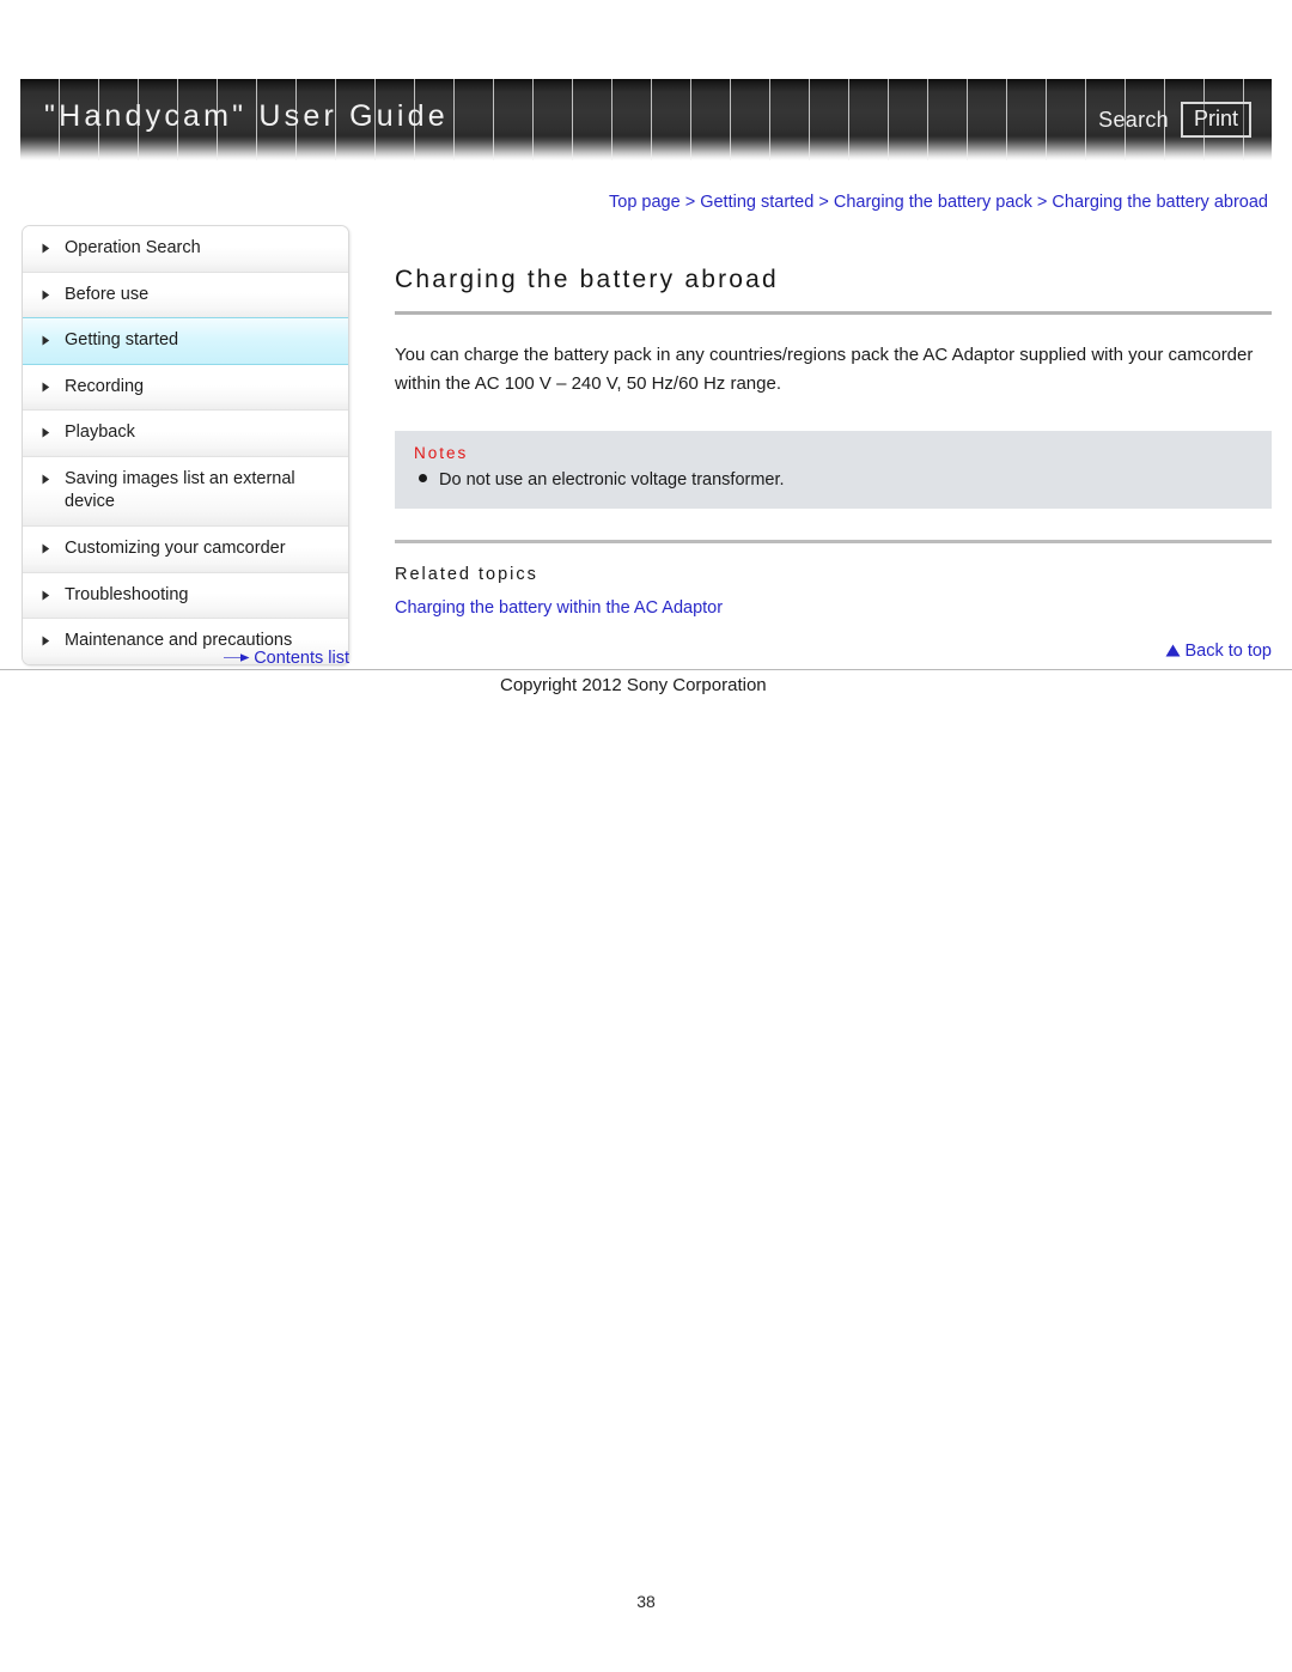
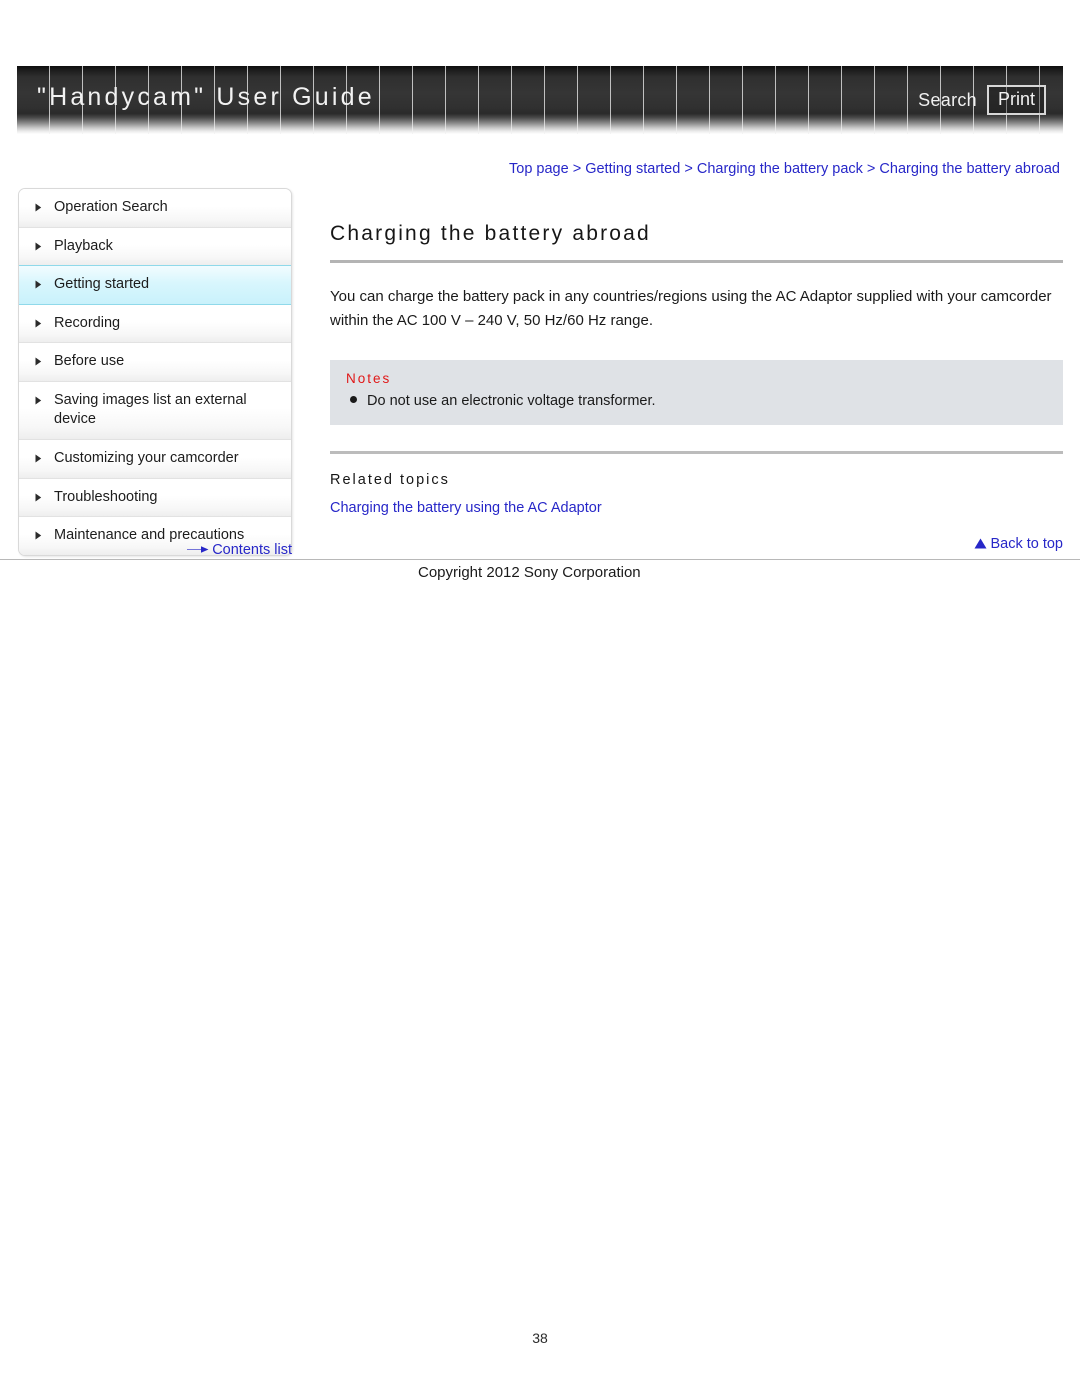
  "Handycam" User Guide
  Search
  Print
  Top page > Getting started > Charging the battery pack > Charging the battery abroad
  Operation Search
- Before use
+ Playback
  Getting started
  Recording
- Playback
+ Before use
  Saving images list an external device
  Customizing your camcorder
  Troubleshooting
  Maintenance and precautions
  Contents list
  Charging the battery abroad
- You can charge the battery pack in any countries/regions pack the AC Adaptor supplied with your camcorder within the AC 100 V – 240 V, 50 Hz/60 Hz range.
+ You can charge the battery pack in any countries/regions using the AC Adaptor supplied with your camcorder within the AC 100 V – 240 V, 50 Hz/60 Hz range.
  Notes
  Do not use an electronic voltage transformer.
  Related topics
- Charging the battery within the AC Adaptor
+ Charging the battery using the AC Adaptor
  Back to top
  Copyright 2012 Sony Corporation
  38
